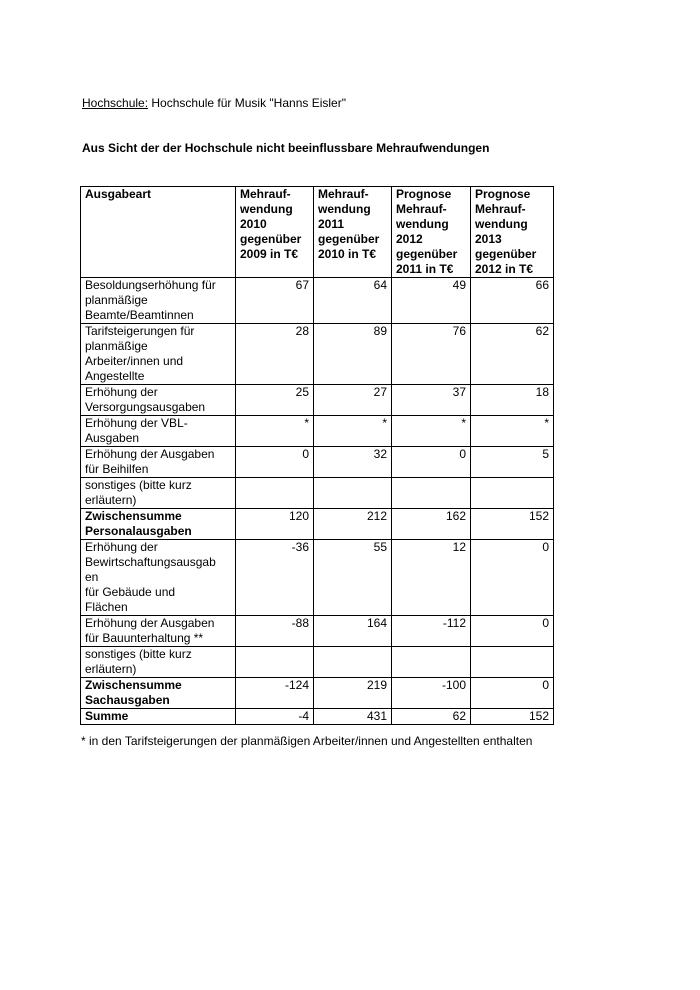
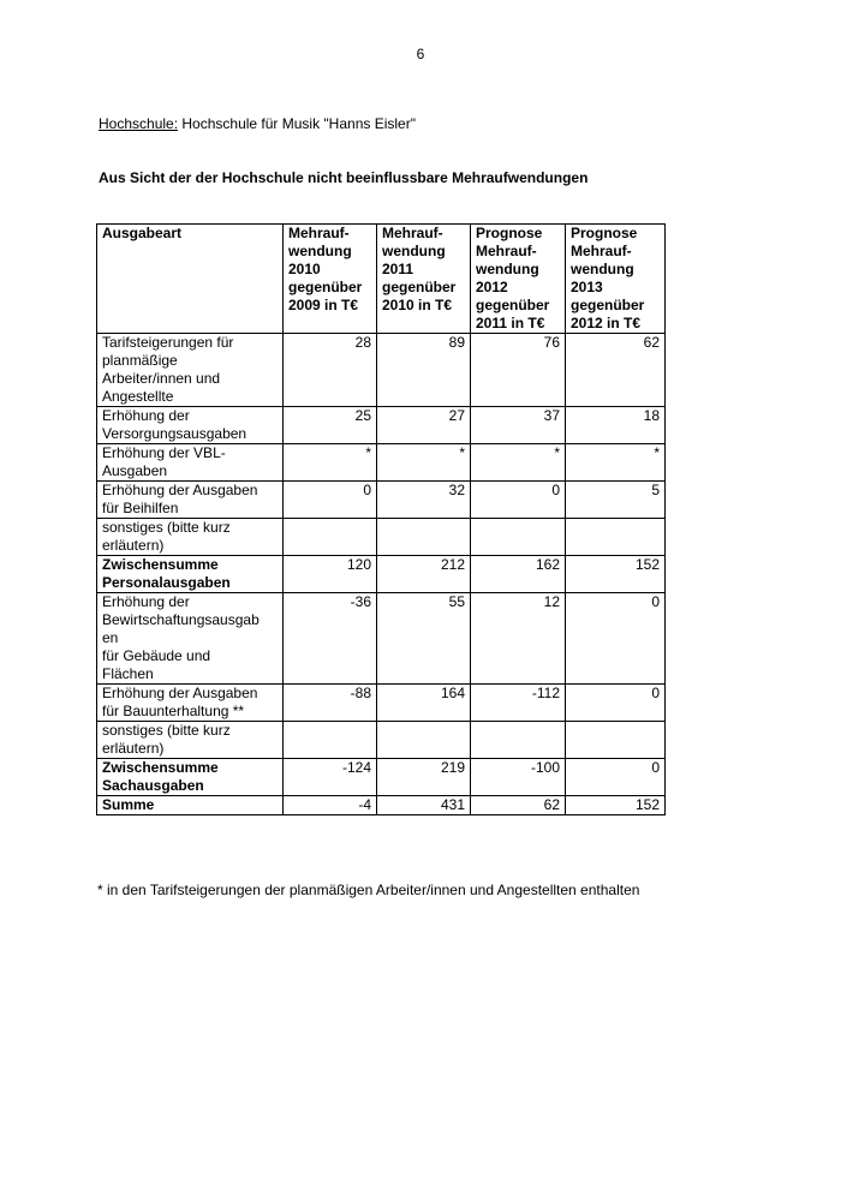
+ 6
  Hochschule: Hochschule für Musik "Hanns Eisler"
  Aus Sicht der der Hochschule nicht beeinflussbare Mehraufwendungen
  Ausgabeart	Mehrauf- wendung 2010 gegenüber 2009 in T€	Mehrauf- wendung 2011 gegenüber 2010 in T€	Prognose Mehrauf- wendung 2012 gegenüber 2011 in T€	Prognose Mehrauf- wendung 2013 gegenüber 2012 in T€
- Besoldungserhöhung für planmäßige Beamte/Beamtinnen	67	64	49	66
  Tarifsteigerungen für planmäßige Arbeiter/innen und Angestellte	28	89	76	62
  Erhöhung der Versorgungsausgaben	25	27	37	18
  Erhöhung der VBL- Ausgaben	*	*	*	*
  Erhöhung der Ausgaben für Beihilfen	0	32	0	5
  sonstiges (bitte kurz erläutern)
  Zwischensumme Personalausgaben	120	212	162	152
  Erhöhung der Bewirtschaftungsausgab en für Gebäude und Flächen	-36	55	12	0
  Erhöhung der Ausgaben für Bauunterhaltung **	-88	164	-112	0
  sonstiges (bitte kurz erläutern)
  Zwischensumme Sachausgaben	-124	219	-100	0
  Summe	-4	431	62	152
  * in den Tarifsteigerungen der planmäßigen Arbeiter/innen und Angestellten enthalten
